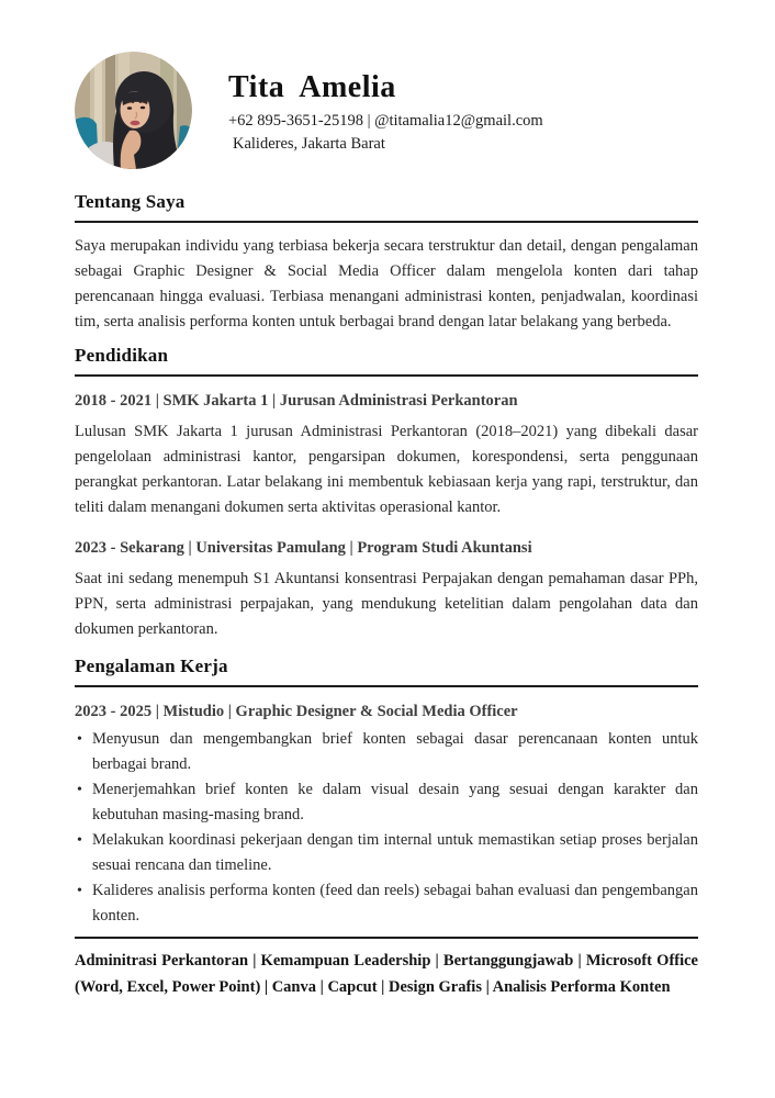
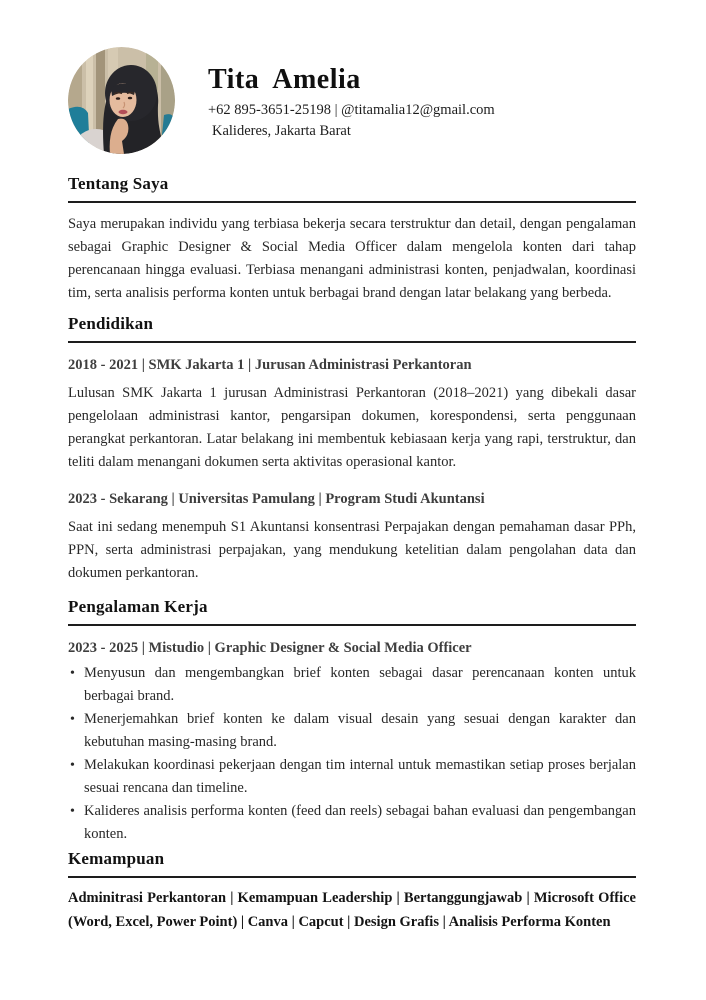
  Tita Amelia
  +62 895-3651-25198 | @titamalia12@gmail.com
  Kalideres, Jakarta Barat
  Tentang Saya
  Saya merupakan individu yang terbiasa bekerja secara terstruktur dan detail, dengan pengalaman sebagai Graphic Designer & Social Media Officer dalam mengelola konten dari tahap perencanaan hingga evaluasi. Terbiasa menangani administrasi konten, penjadwalan, koordinasi tim, serta analisis performa konten untuk berbagai brand dengan latar belakang yang berbeda.
  Pendidikan
  2018 - 2021 | SMK Jakarta 1 | Jurusan Administrasi Perkantoran
  Lulusan SMK Jakarta 1 jurusan Administrasi Perkantoran (2018–2021) yang dibekali dasar pengelolaan administrasi kantor, pengarsipan dokumen, korespondensi, serta penggunaan perangkat perkantoran. Latar belakang ini membentuk kebiasaan kerja yang rapi, terstruktur, dan teliti dalam menangani dokumen serta aktivitas operasional kantor.
  2023 - Sekarang | Universitas Pamulang | Program Studi Akuntansi
  Saat ini sedang menempuh S1 Akuntansi konsentrasi Perpajakan dengan pemahaman dasar PPh, PPN, serta administrasi perpajakan, yang mendukung ketelitian dalam pengolahan data dan dokumen perkantoran.
  Pengalaman Kerja
  2023 - 2025 | Mistudio | Graphic Designer & Social Media Officer
  Menyusun dan mengembangkan brief konten sebagai dasar perencanaan konten untuk berbagai brand.
  Menerjemahkan brief konten ke dalam visual desain yang sesuai dengan karakter dan kebutuhan masing-masing brand.
  Melakukan koordinasi pekerjaan dengan tim internal untuk memastikan setiap proses berjalan sesuai rencana dan timeline.
  Kalideres analisis performa konten (feed dan reels) sebagai bahan evaluasi dan pengembangan konten.
+ Kemampuan
  Adminitrasi Perkantoran | Kemampuan Leadership | Bertanggungjawab | Microsoft Office (Word, Excel, Power Point) | Canva | Capcut | Design Grafis | Analisis Performa Konten
